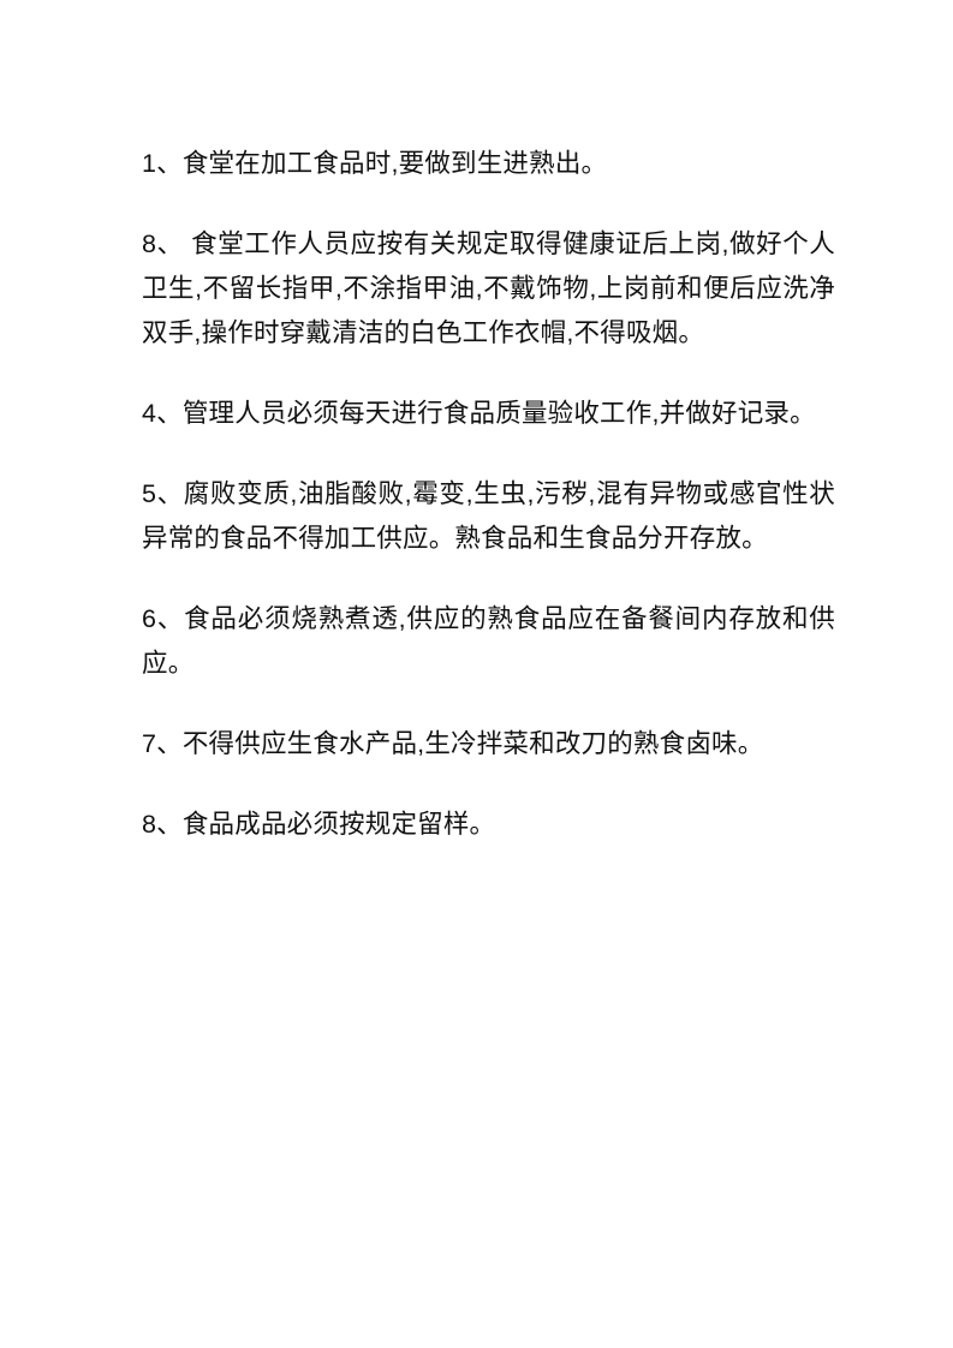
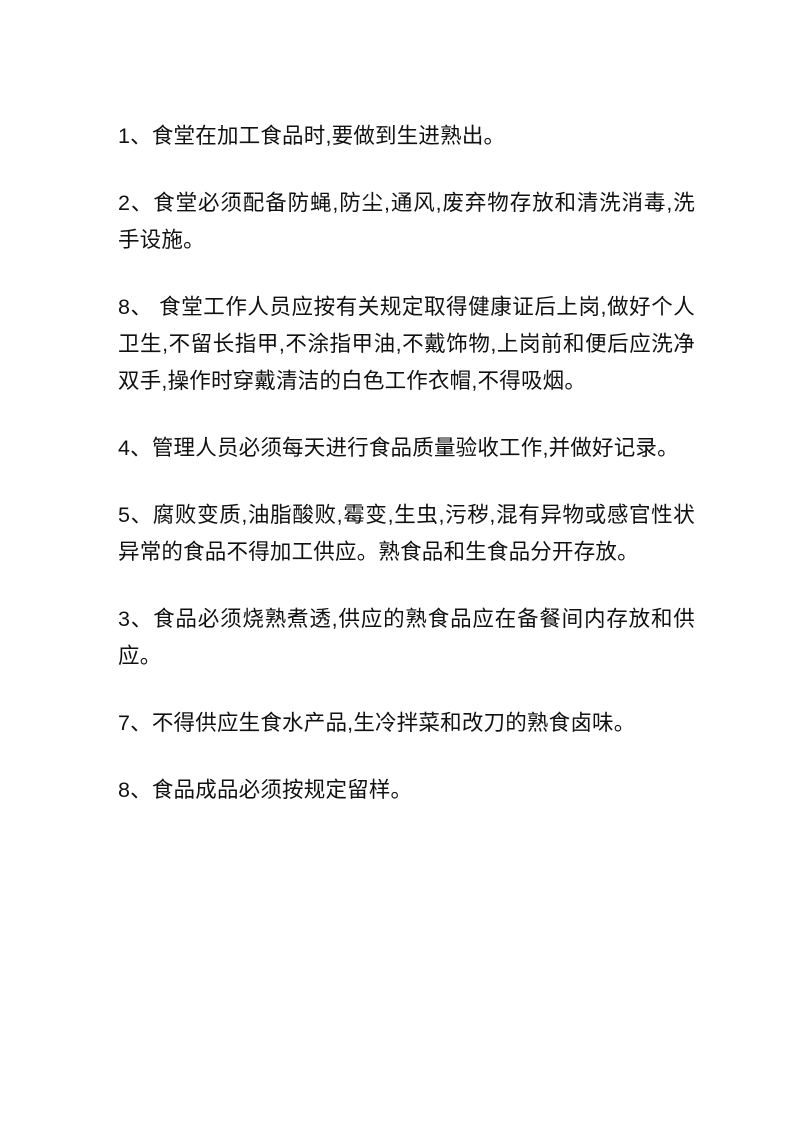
  1、食堂在加工食品时,要做到生进熟出。
+ 2、食堂必须配备防蝇,防尘,通风,废弃物存放和清洗消毒,洗手设施。
  8、 食堂工作人员应按有关规定取得健康证后上岗,做好个人卫生,不留长指甲,不涂指甲油,不戴饰物,上岗前和便后应洗净双手,操作时穿戴清洁的白色工作衣帽,不得吸烟。
  4、管理人员必须每天进行食品质量验收工作,并做好记录。
  5、腐败变质,油脂酸败,霉变,生虫,污秽,混有异物或感官性状异常的食品不得加工供应。熟食品和生食品分开存放。
- 6、食品必须烧熟煮透,供应的熟食品应在备餐间内存放和供应。
+ 3、食品必须烧熟煮透,供应的熟食品应在备餐间内存放和供应。
  7、不得供应生食水产品,生冷拌菜和改刀的熟食卤味。
  8、食品成品必须按规定留样。
